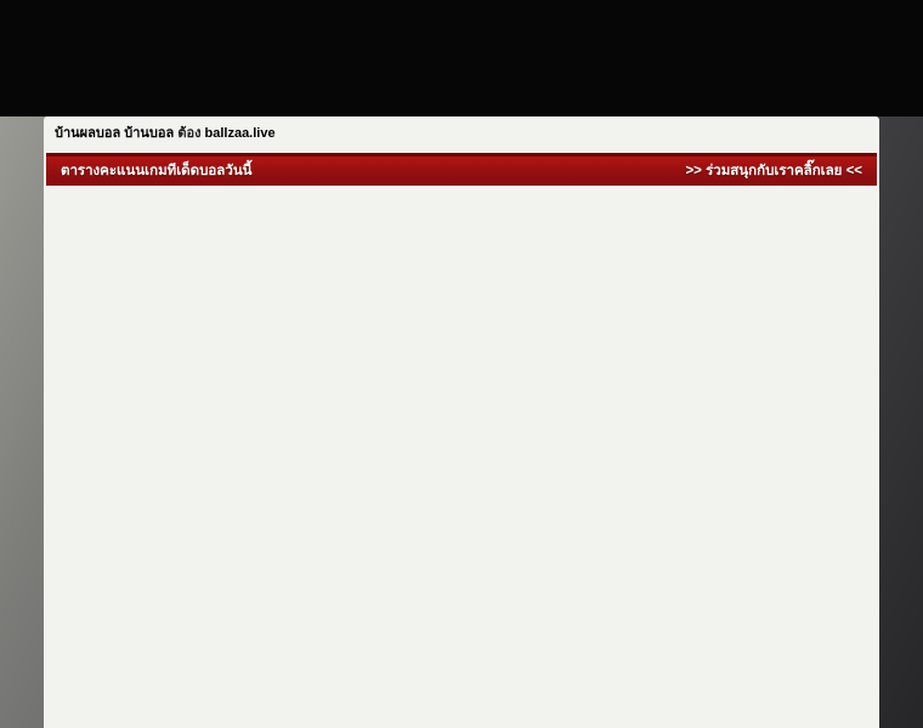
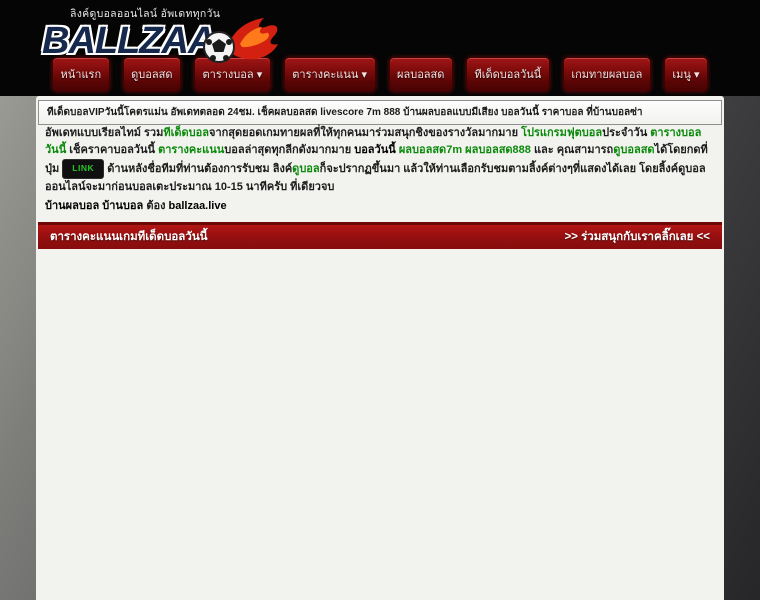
+ ลิงค์ดูบอลออนไลน์ อัพเดททุกวัน
+ BALLZAA
+ หน้าแรก
+ ดูบอลสด
+ ตารางบอล ▾
+ ตารางคะแนน ▾
+ ผลบอลสด
+ ทีเด็ดบอลวันนี้
+ เกมทายผลบอล
+ เมนู ▾
+ ทีเด็ดบอลVIPวันนี้โคตรแม่น อัพเดทตลอด 24ชม. เช็คผลบอลสด livescore 7m 888 บ้านผลบอลแบบมีเสียง บอลวันนี้ ราคาบอล ที่บ้านบอลซ่า
+ อัพเดทแบบเรียลไทม์ รวมทีเด็ดบอลจากสุดยอดเกมทายผลที่ให้ทุกคนมาร่วมสนุกชิงของรางวัลมากมาย โปรแกรมฟุตบอลประจำวัน ตารางบอลวันนี้ เช็คราคาบอลวันนี้ ตารางคะแนนบอลล่าสุดทุกลีกดังมากมาย บอลวันนี้ ผลบอลสด7m ผลบอลสด888 และ คุณสามารถดูบอลสดได้โดยกดที่ปุ่ม LINK ด้านหลังชื่อทีมที่ท่านต้องการรับชม ลิงค์ดูบอลก็จะปรากฏขึ้นมา แล้วให้ท่านเลือกรับชมตามลิ้งค์ต่างๆที่แสดงได้เลย โดยลิ้งค์ดูบอลออนไลน์จะมาก่อนบอลเตะประมาณ 10-15 นาทีครับ ที่เดียวจบ
  บ้านผลบอล บ้านบอล ต้อง ballzaa.live
  ตารางคะแนนเกมทีเด็ดบอลวันนี้
  >> ร่วมสนุกกับเราคลิ๊กเลย <<
